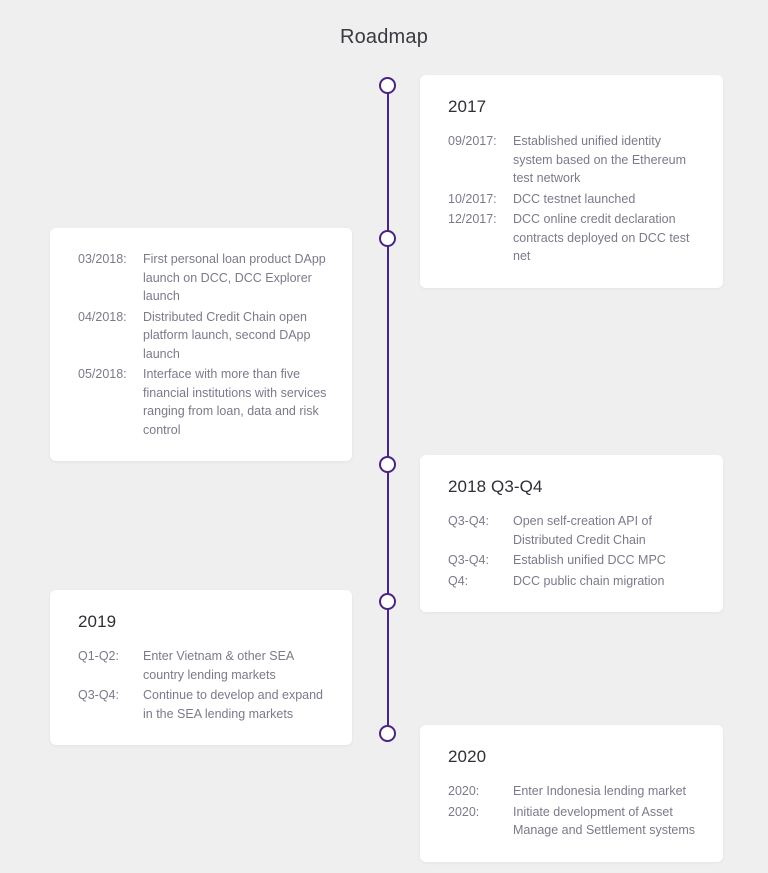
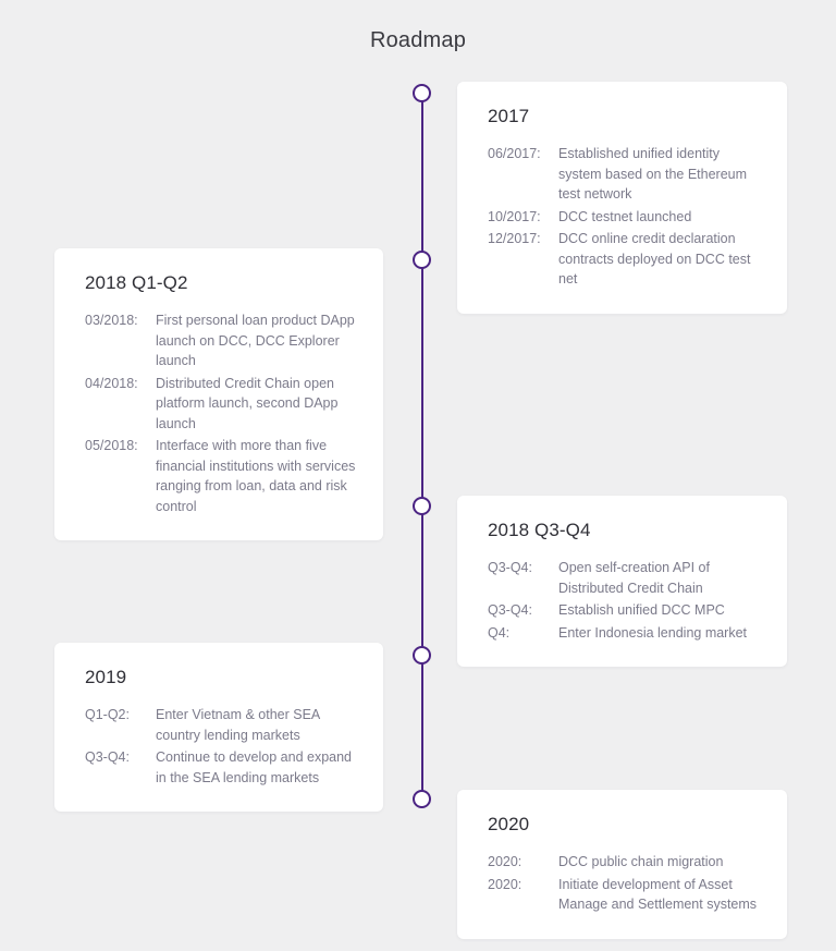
  Roadmap
  2017
- 09/2017:
+ 06/2017:
  Established unified identity system based on the Ethereum test network
  10/2017:
  DCC testnet launched
  12/2017:
  DCC online credit declaration contracts deployed on DCC test net
+ 2018 Q1-Q2
  03/2018:
  First personal loan product DApp launch on DCC, DCC Explorer launch
  04/2018:
  Distributed Credit Chain open platform launch, second DApp launch
  05/2018:
  Interface with more than five financial institutions with services ranging from loan, data and risk control
  2018 Q3-Q4
  Q3-Q4:
  Open self-creation API of Distributed Credit Chain
  Q3-Q4:
  Establish unified DCC MPC
  Q4:
- DCC public chain migration
+ Enter Indonesia lending market
  2019
  Q1-Q2:
  Enter Vietnam & other SEA country lending markets
  Q3-Q4:
  Continue to develop and expand in the SEA lending markets
  2020
  2020:
- Enter Indonesia lending market
+ DCC public chain migration
  2020:
  Initiate development of Asset Manage and Settlement systems
